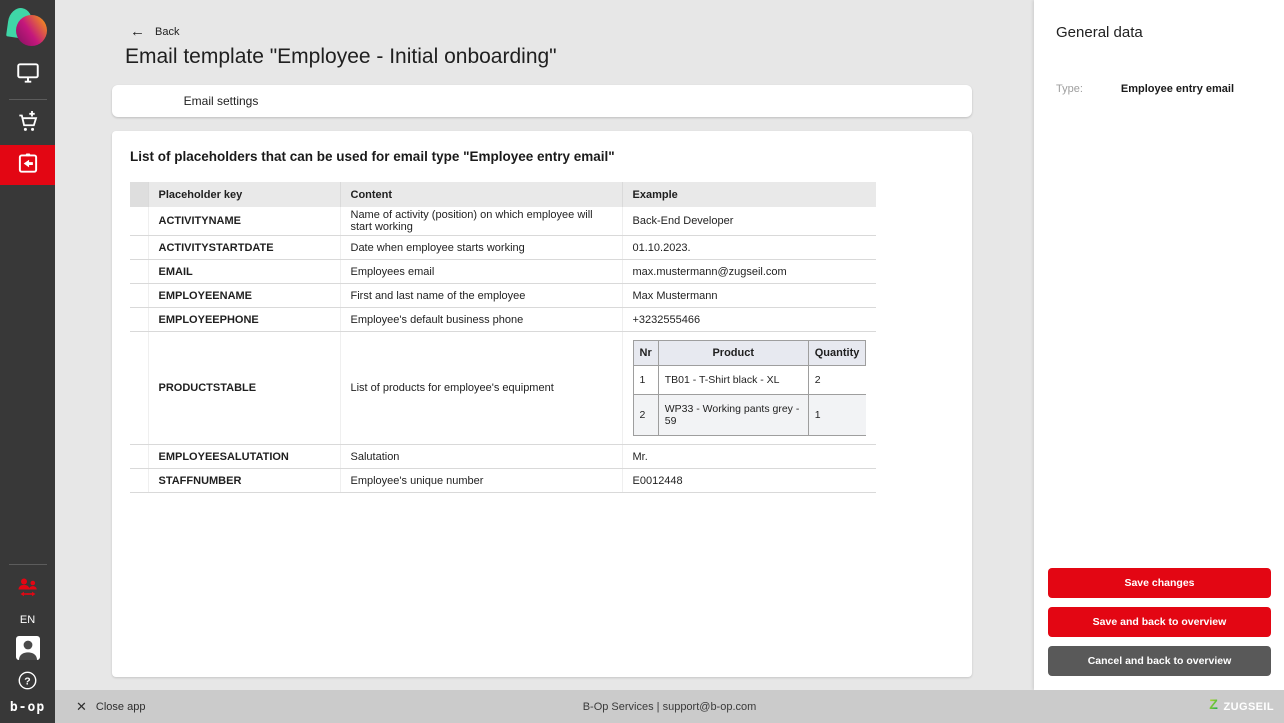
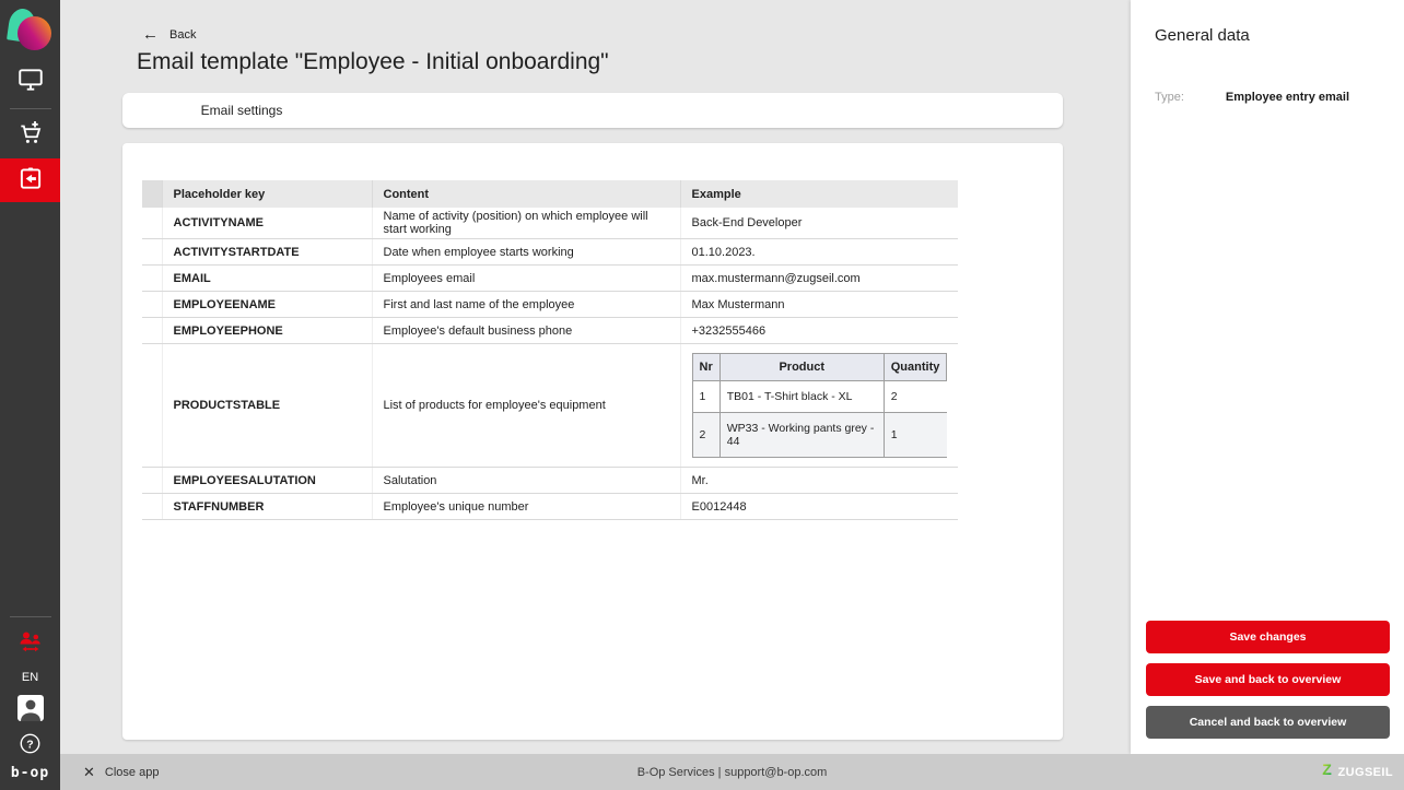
  EN
  ?
  b-op
  ←
  Back
  Email template "Employee - Initial onboarding"
  Email settings
- List of placeholders that can be used for email type "Employee entry email"
  	Placeholder key	Content	Example
  	ACTIVITYNAME	Name of activity (position) on which employee will start working	Back-End Developer
  	ACTIVITYSTARTDATE	Date when employee starts working	01.10.2023.
  	EMAIL	Employees email	max.mustermann@zugseil.com
  	EMPLOYEENAME	First and last name of the employee	Max Mustermann
  	EMPLOYEEPHONE	Employee's default business phone	+3232555466
  	PRODUCTSTABLE	List of products for employee's equipment
  Nr	Product	Quantity
  1	TB01 - T-Shirt black - XL	2
- 2	WP33 - Working pants grey - 59	1
+ 2	WP33 - Working pants grey - 44	1
  	EMPLOYEESALUTATION	Salutation	Mr.
  	STAFFNUMBER	Employee's unique number	E0012448
  General data
  Type:
  Employee entry email
  Save changes
  Save and back to overview
  Cancel and back to overview
  ✕
  Close app
  B-Op Services | support@b-op.com
  Z
  ZUGSEIL
